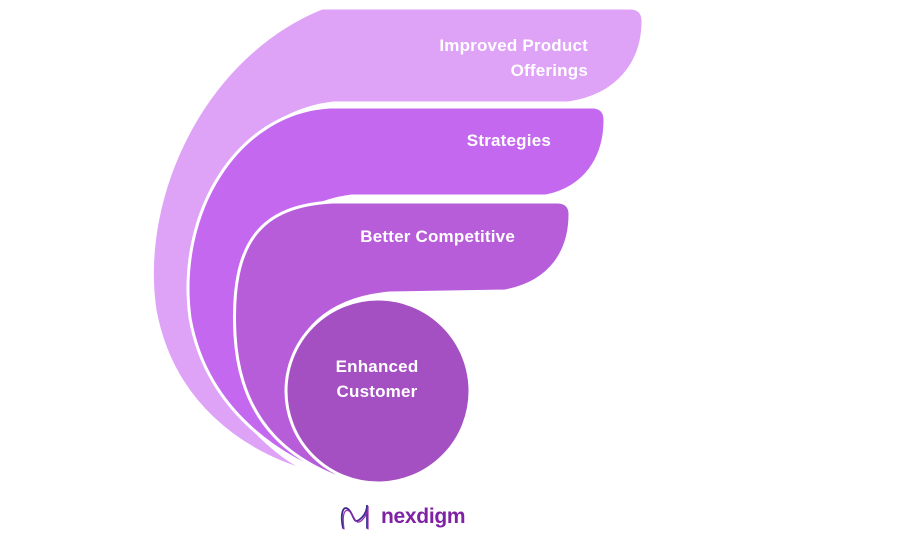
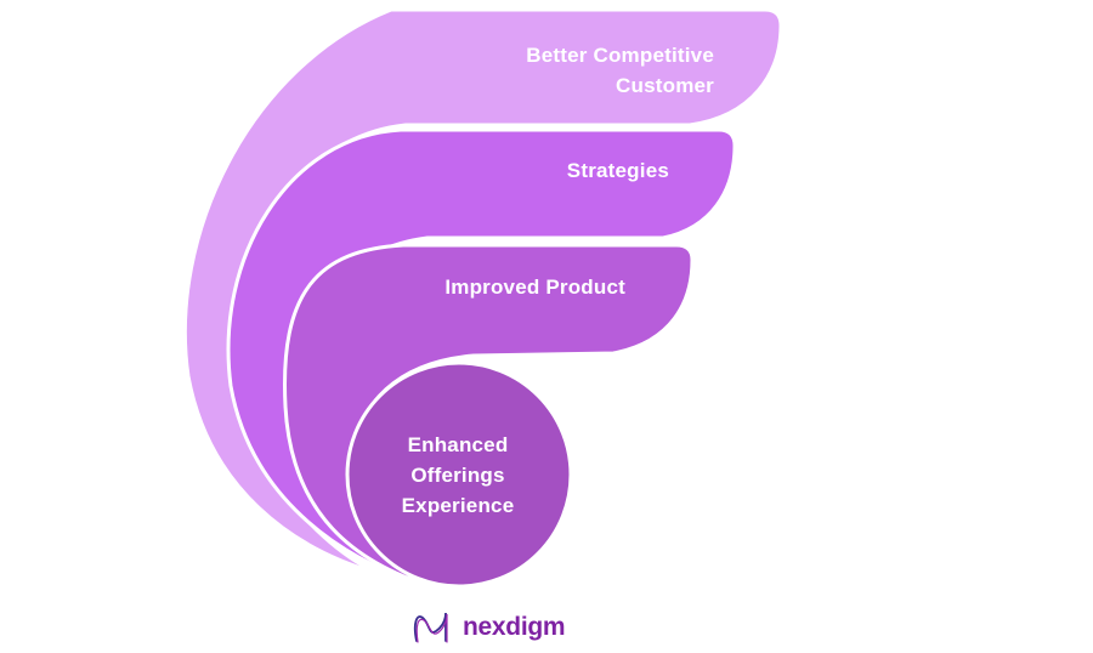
- Improved Product
+ Better Competitive
- Offerings
+ Customer
  Strategies
- Better Competitive
+ Improved Product
  Enhanced
- Customer
+ Offerings
+ Experience
  nexdigm
